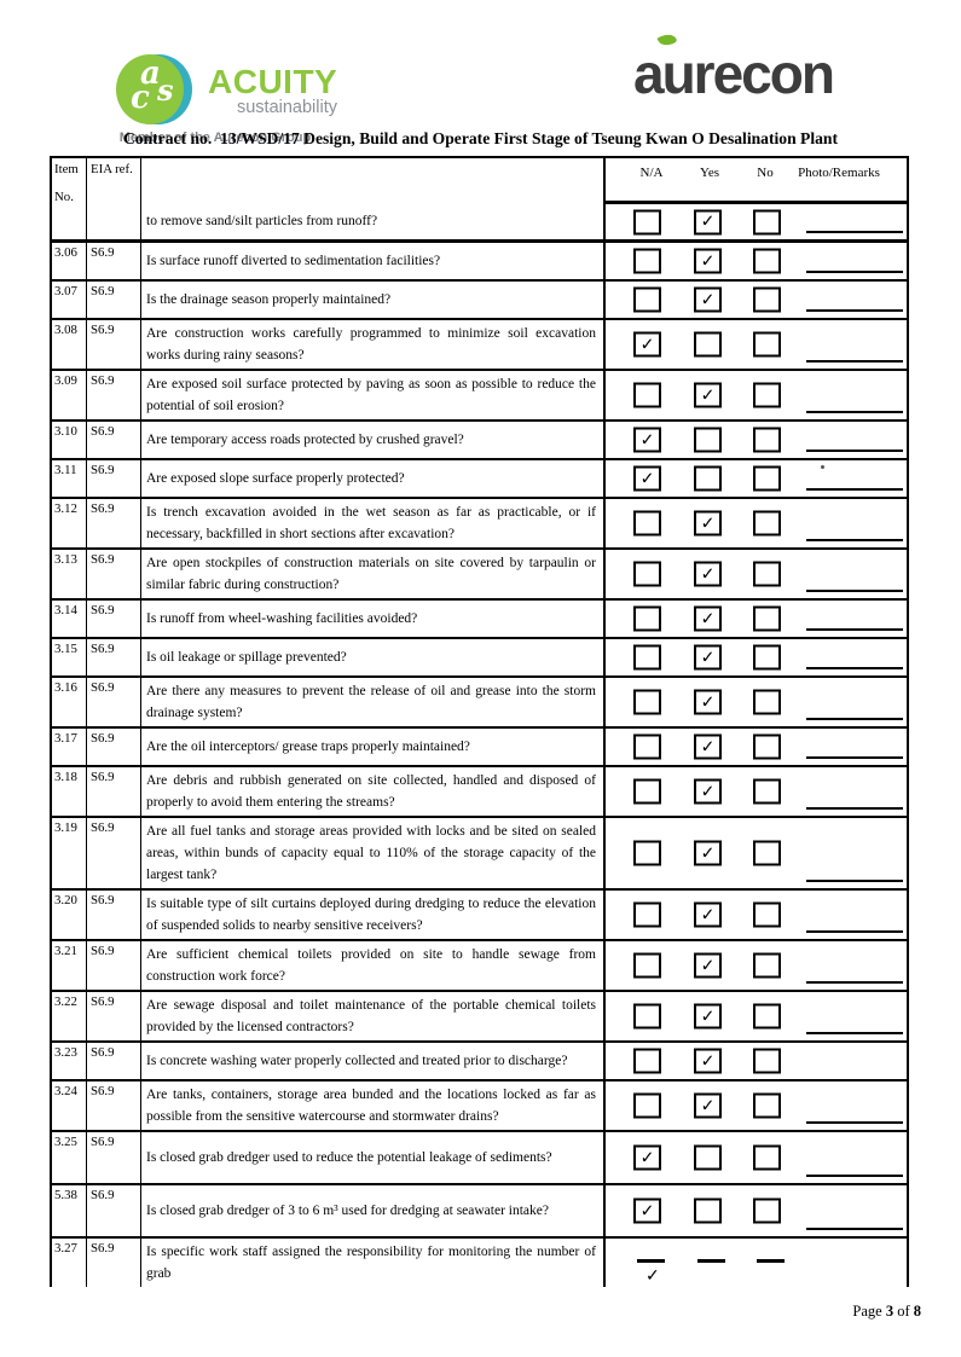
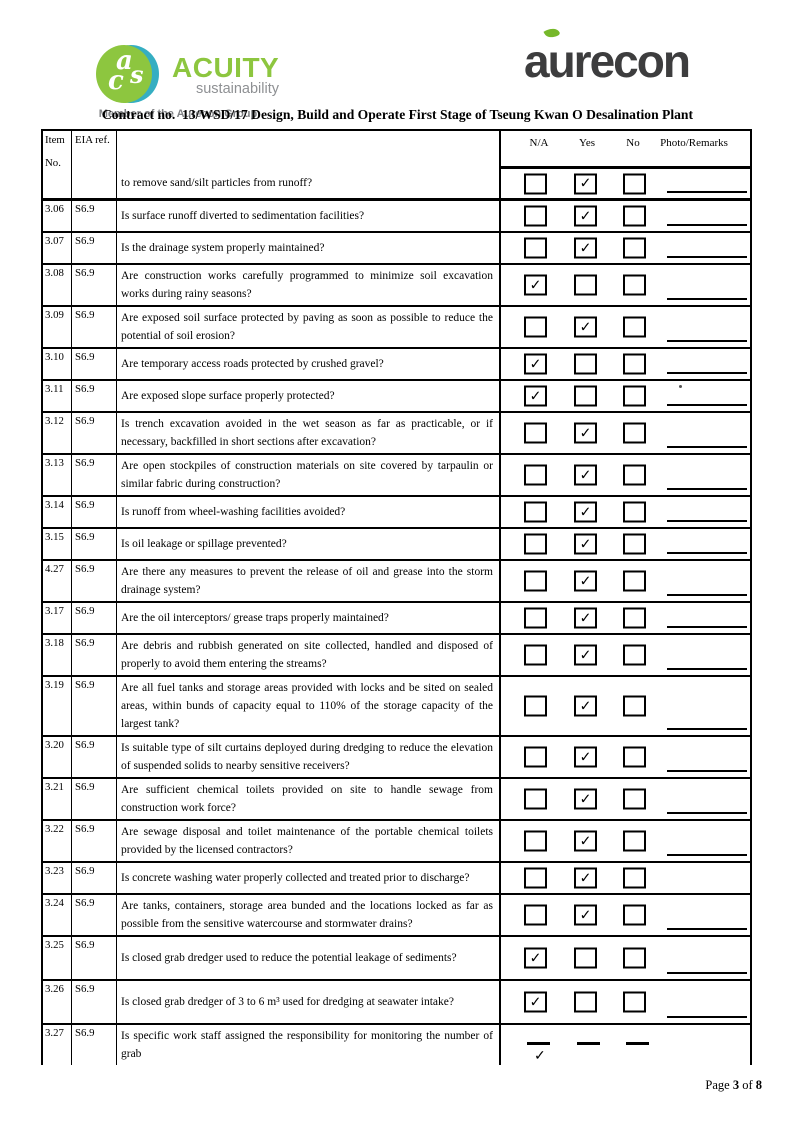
  a
  s
  c
  ACUITY
  sustainability
  Member of the Aurecon Group
  aurecon
  Contract no. 13/WSD/17 Design, Build and Operate First Stage of Tseung Kwan O Desalination Plant
  Item
  No.
  EIA ref.
  to remove sand/silt particles from runoff?
  N/A
  Yes
  No
  Photo/Remarks
  ✓
  3.06
  S6.9
  Is surface runoff diverted to sedimentation facilities?
  ✓
  3.07
  S6.9
- Is the drainage season properly maintained?
+ Is the drainage system properly maintained?
  ✓
  3.08
  S6.9
  Are construction works carefully programmed to minimize soil excavation works during rainy seasons?
  ✓
  3.09
  S6.9
  Are exposed soil surface protected by paving as soon as possible to reduce the potential of soil erosion?
  ✓
  3.10
  S6.9
  Are temporary access roads protected by crushed gravel?
  ✓
  3.11
  S6.9
  Are exposed slope surface properly protected?
  ✓
  3.12
  S6.9
  Is trench excavation avoided in the wet season as far as practicable, or if necessary, backfilled in short sections after excavation?
  ✓
  3.13
  S6.9
  Are open stockpiles of construction materials on site covered by tarpaulin or similar fabric during construction?
  ✓
  3.14
  S6.9
  Is runoff from wheel-washing facilities avoided?
  ✓
  3.15
  S6.9
  Is oil leakage or spillage prevented?
  ✓
- 3.16
+ 4.27
  S6.9
  Are there any measures to prevent the release of oil and grease into the storm drainage system?
  ✓
  3.17
  S6.9
  Are the oil interceptors/ grease traps properly maintained?
  ✓
  3.18
  S6.9
  Are debris and rubbish generated on site collected, handled and disposed of properly to avoid them entering the streams?
  ✓
  3.19
  S6.9
  Are all fuel tanks and storage areas provided with locks and be sited on sealed areas, within bunds of capacity equal to 110% of the storage capacity of the largest tank?
  ✓
  3.20
  S6.9
  Is suitable type of silt curtains deployed during dredging to reduce the elevation of suspended solids to nearby sensitive receivers?
  ✓
  3.21
  S6.9
  Are sufficient chemical toilets provided on site to handle sewage from construction work force?
  ✓
  3.22
  S6.9
  Are sewage disposal and toilet maintenance of the portable chemical toilets provided by the licensed contractors?
  ✓
  3.23
  S6.9
  Is concrete washing water properly collected and treated prior to discharge?
  ✓
  3.24
  S6.9
  Are tanks, containers, storage area bunded and the locations locked as far as possible from the sensitive watercourse and stormwater drains?
  ✓
  3.25
  S6.9
  Is closed grab dredger used to reduce the potential leakage of sediments?
  ✓
- 5.38
+ 3.26
  S6.9
  Is closed grab dredger of 3 to 6 m³ used for dredging at seawater intake?
  ✓
  3.27
  S6.9
  Is specific work staff assigned the responsibility for monitoring the number of grab
  ✓
  Page 3 of 8
